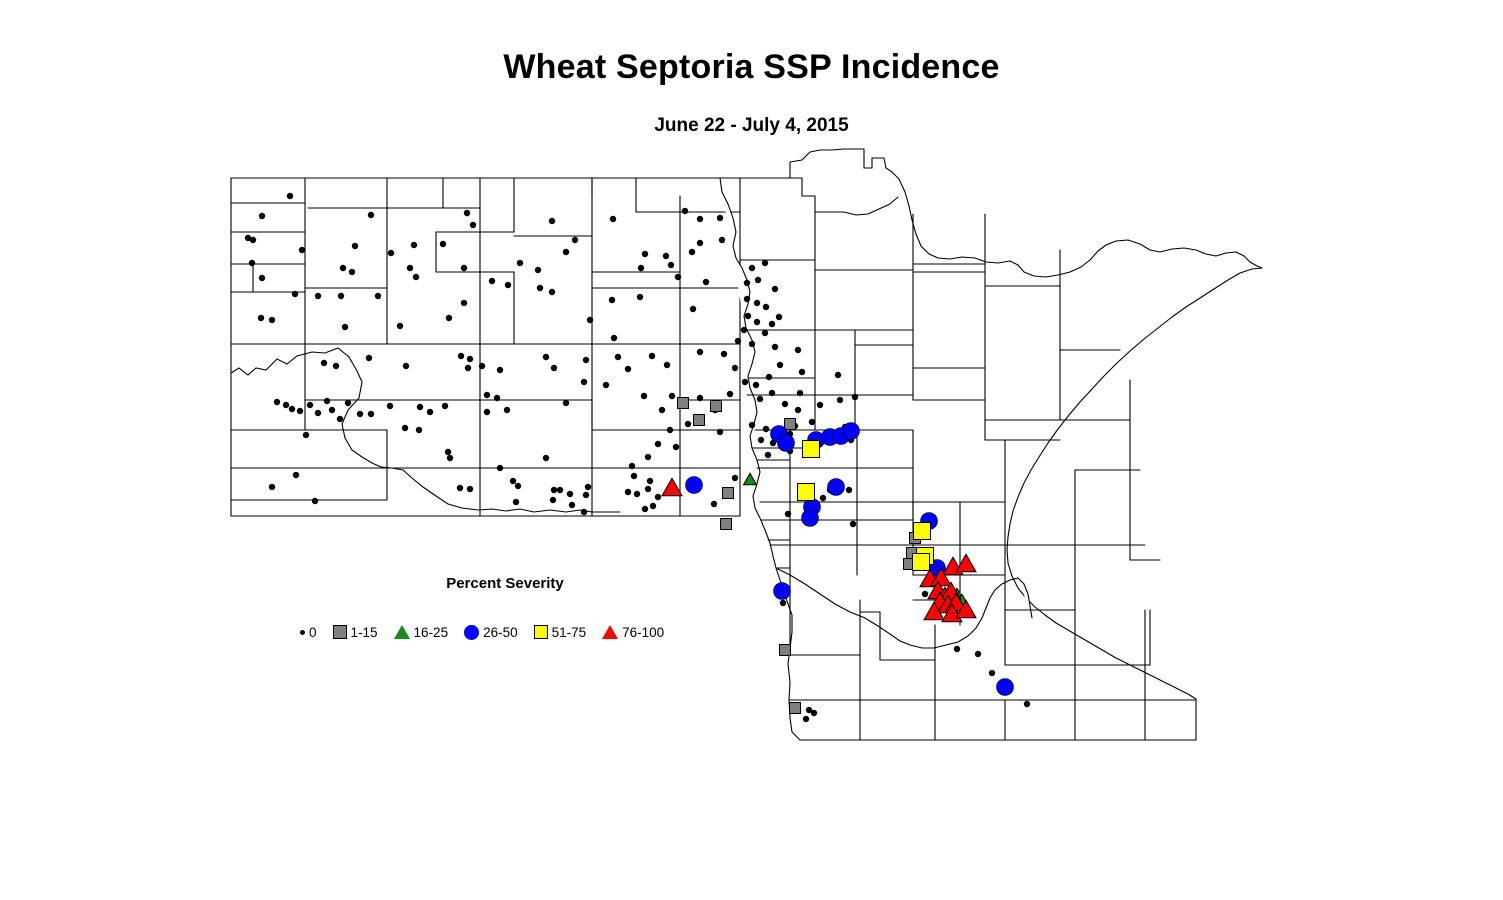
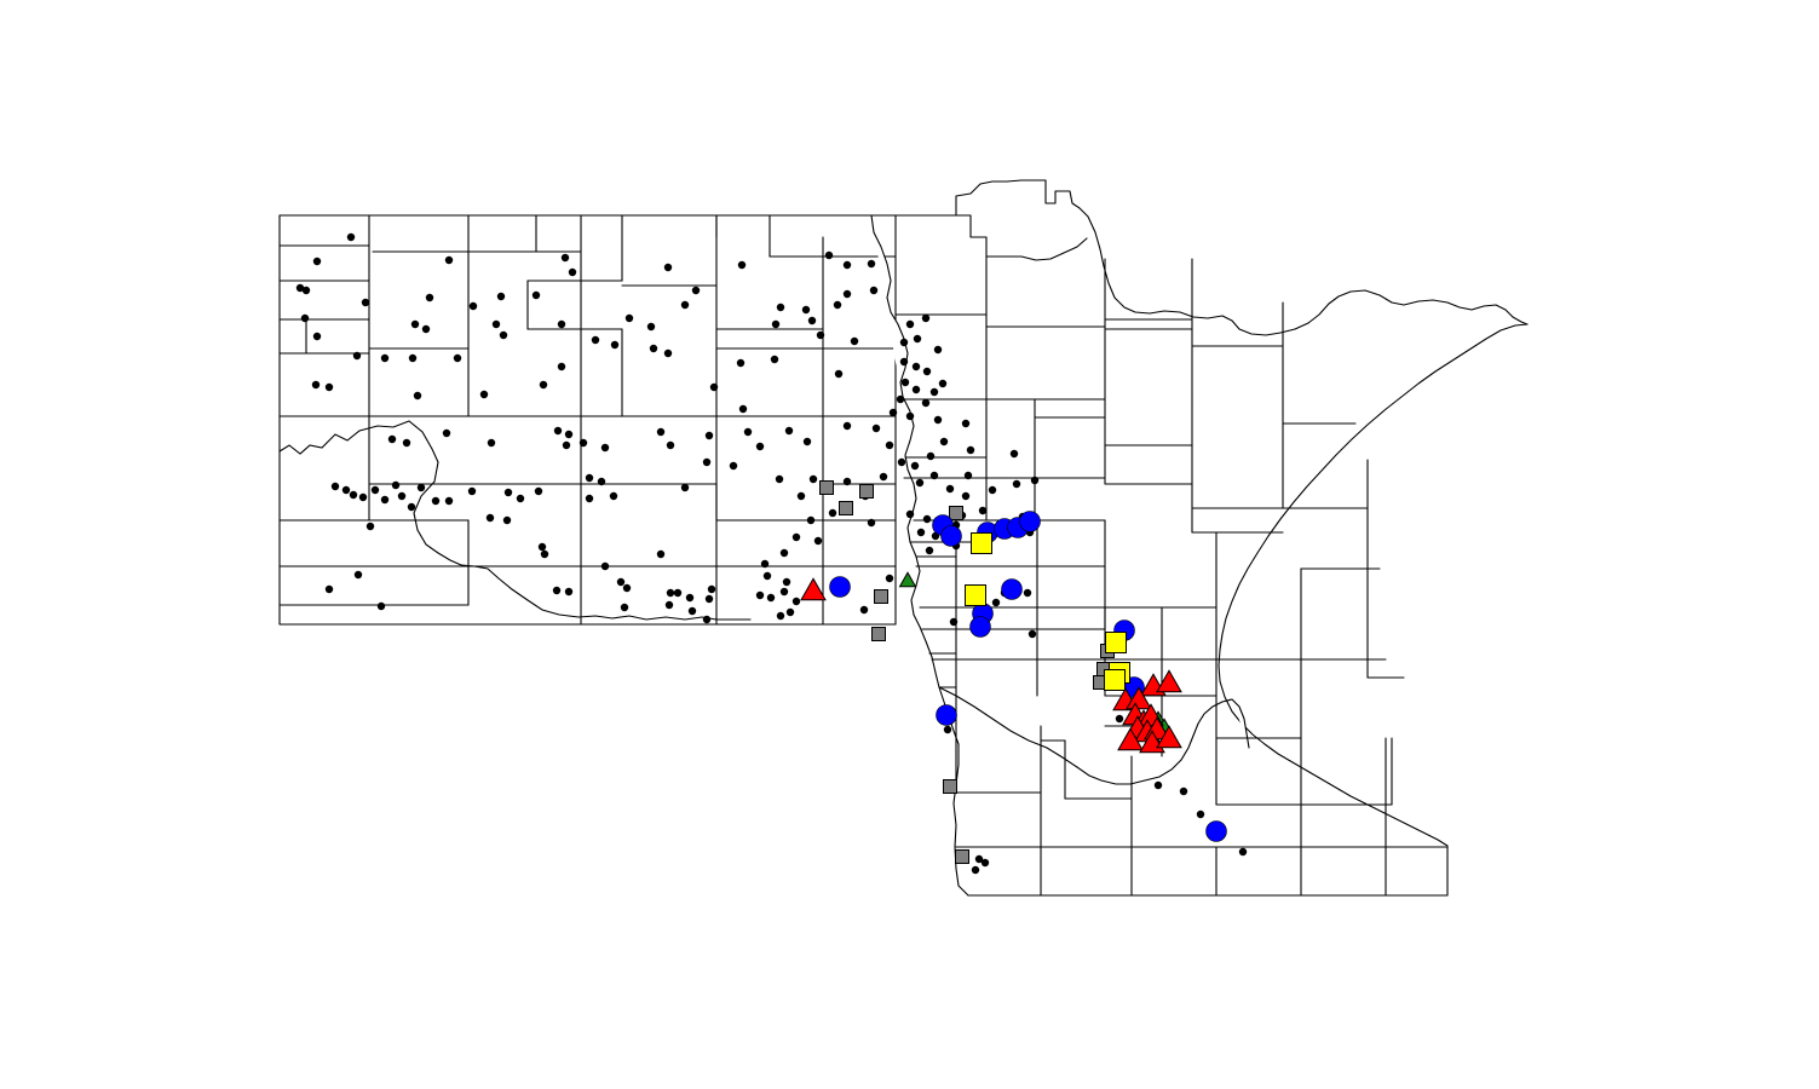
- Wheat Septoria SSP Incidence
- June 22 - July 4, 2015
- Percent Severity
- 0
- 1-15
- 16-25
- 26-50
- 51-75
- 76-100
